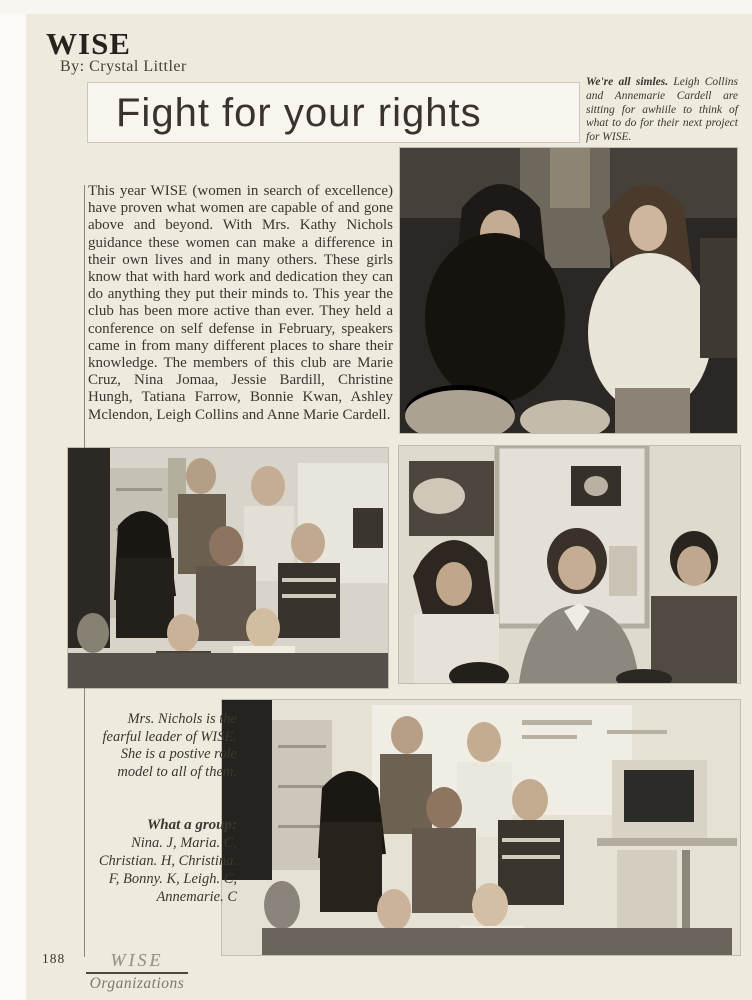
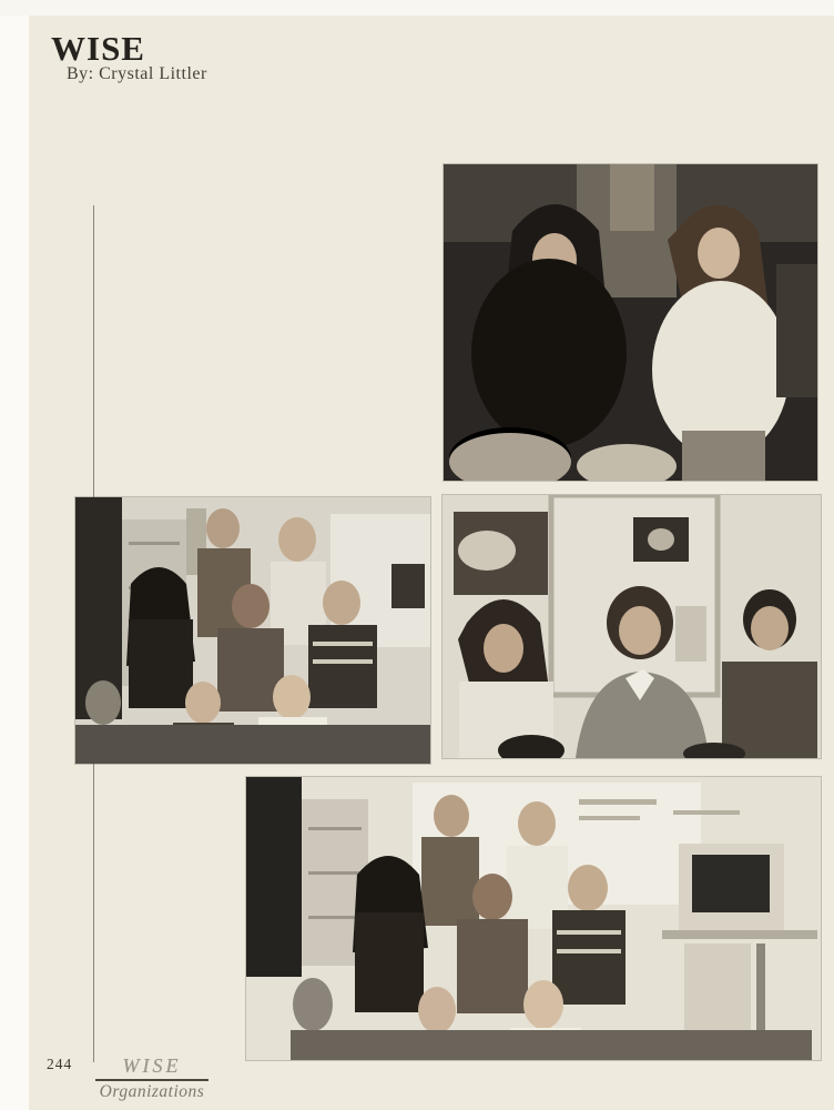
  WISE
  By: Crystal Littler
- Fight for your rights
- We're all simles. Leigh Collins and Annemarie Cardell are sitting for awhiile to think of what to do for their next project for WISE.
- This year WISE (women in search of excellence) have proven what women are capable of and gone above and beyond. With Mrs. Kathy Nichols guidance these women can make a difference in their own lives and in many others. These girls know that with hard work and dedication they can do anything they put their minds to. This year the club has been more active than ever. They held a conference on self defense in February, speakers came in from many different places to share their knowledge. The members of this club are Marie Cruz, Nina Jomaa, Jessie Bardill, Christine Hungh, Tatiana Farrow, Bonnie Kwan, Ashley Mclendon, Leigh Collins and Anne Marie Cardell.
- Mrs. Nichols is the fearful leader of WISE. She is a postive role model to all of them.
- What a group:
- Nina. J, Maria. C, Christian. H, Christina. F, Bonny. K, Leigh. C, Annemarie. C
- 188
+ 244
  WISE
  Organizations
